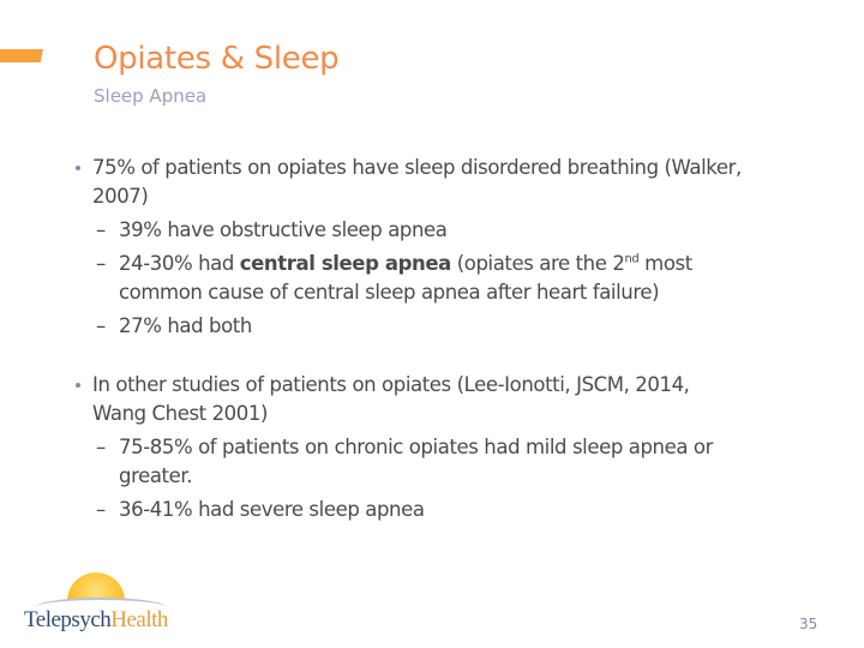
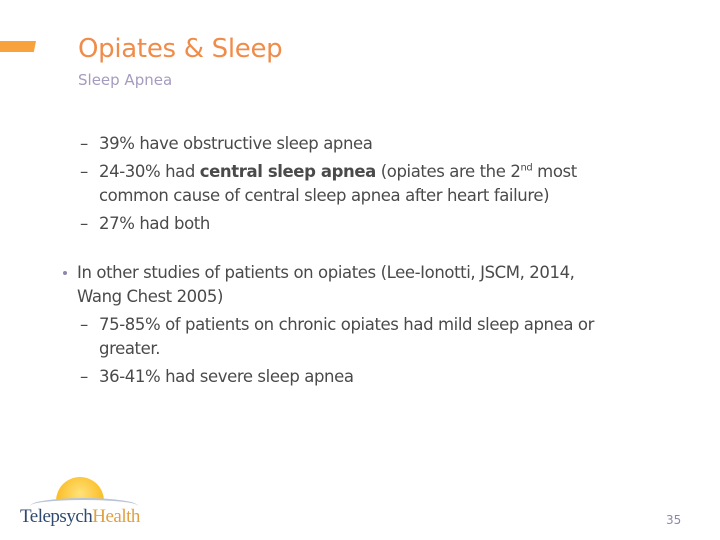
  Opiates & Sleep
  Sleep Apnea
- 75% of patients on opiates have sleep disordered breathing (Walker, 2007)
  –
  39% have obstructive sleep apnea
  –
  24-30% had central sleep apnea (opiates are the 2nd most common cause of central sleep apnea after heart failure)
  –
  27% had both
- In other studies of patients on opiates (Lee-Ionotti, JSCM, 2014, Wang Chest 2001)
+ In other studies of patients on opiates (Lee-Ionotti, JSCM, 2014, Wang Chest 2005)
  –
  75-85% of patients on chronic opiates had mild sleep apnea or greater.
  –
  36-41% had severe sleep apnea
  TelepsychHealth
  35
